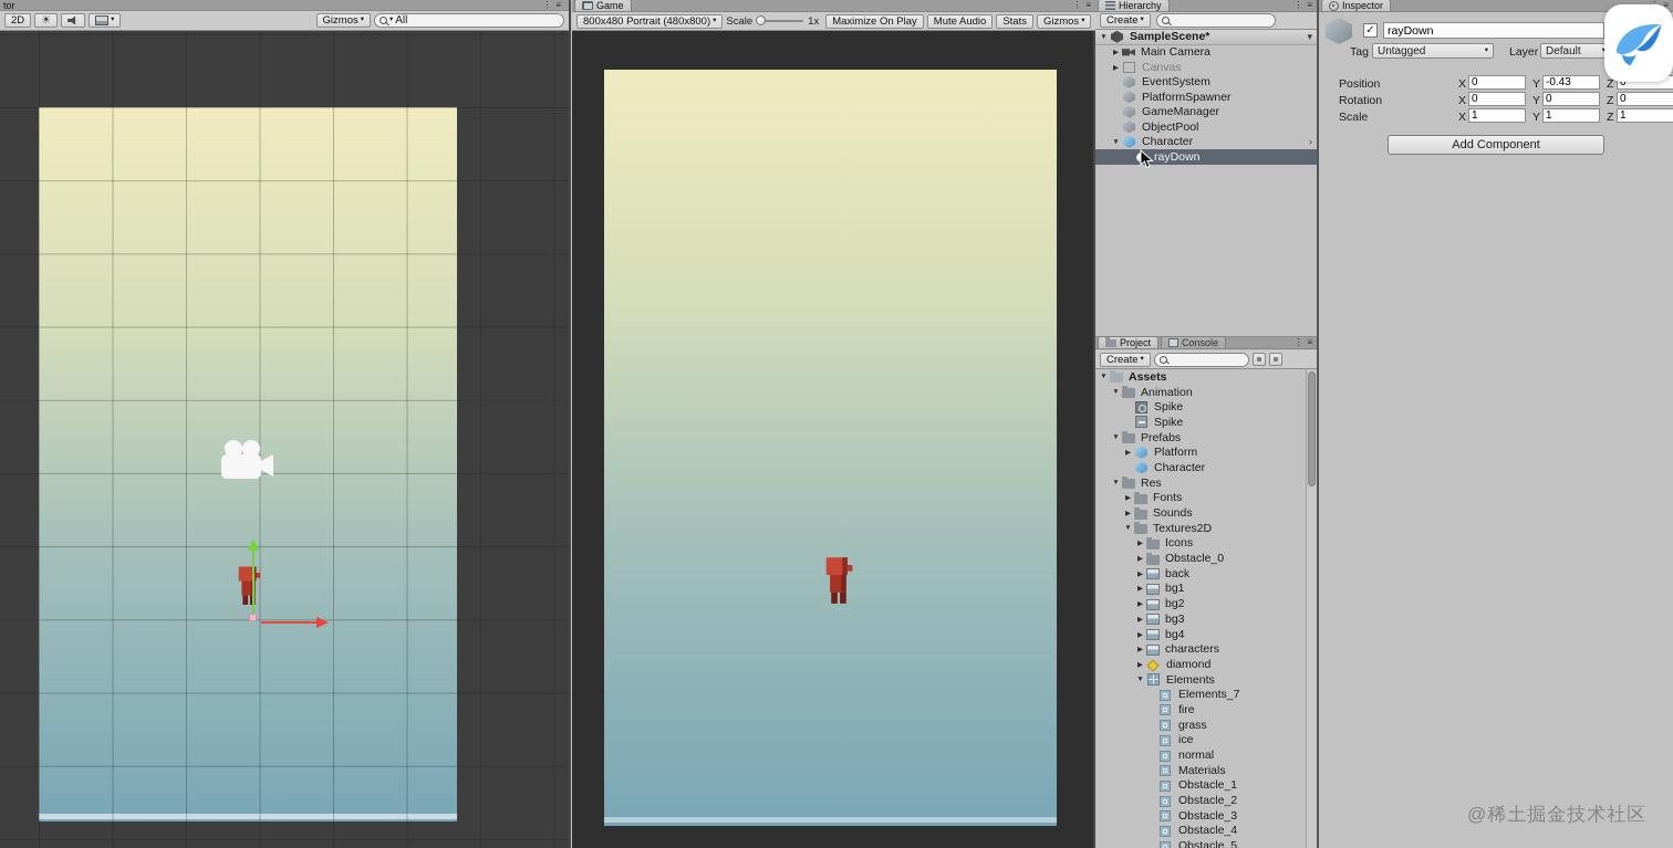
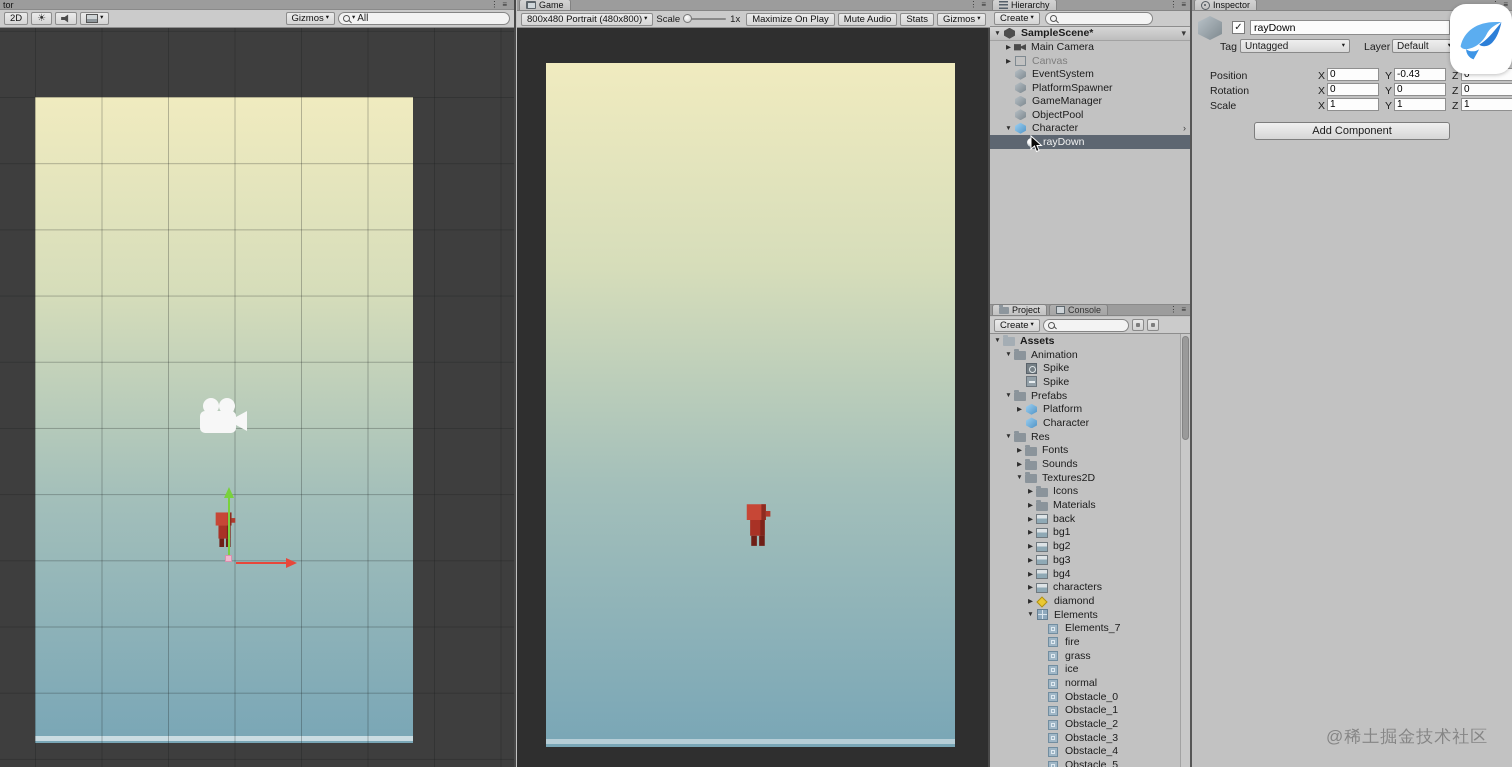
  tor
  ⋮
  ≡
  2D
  ☀
  Gizmos
  All
  Game
  ⋮
  ≡
  800x480 Portrait (480x800)
  Scale
  1x
  Maximize On Play
  Mute Audio
  Stats
  Gizmos
  Hierarchy
  ⋮
  ≡
  Create
  SampleScene*
  ▾
  Main Camera
  Canvas
  EventSystem
  PlatformSpawner
  GameManager
  ObjectPool
  Character
  ›
  rayDown
  Project
  Console
  ⋮
  ≡
  Create
  Assets
  Animation
  Spike
  Spike
  Prefabs
  Platform
  Character
  Res
  Fonts
  Sounds
  Textures2D
  Icons
- Obstacle_0
+ Materials
  back
  bg1
  bg2
  bg3
  bg4
  characters
  diamond
  Elements
  Elements_7
  fire
  grass
  ice
  normal
- Materials
+ Obstacle_0
  Obstacle_1
  Obstacle_2
  Obstacle_3
  Obstacle_4
  Obstacle_5
  Inspector
  ≡
  ✓
  rayDown
  Tag
  Untagged
  Layer
  Default
  Position
  X
  0
  Y
  -0.43
  Z
  0
  Rotation
  X
  0
  Y
  0
  Z
  0
  Scale
  X
  1
  Y
  1
  Z
  1
  Add Component
  @稀土掘金技术社区
